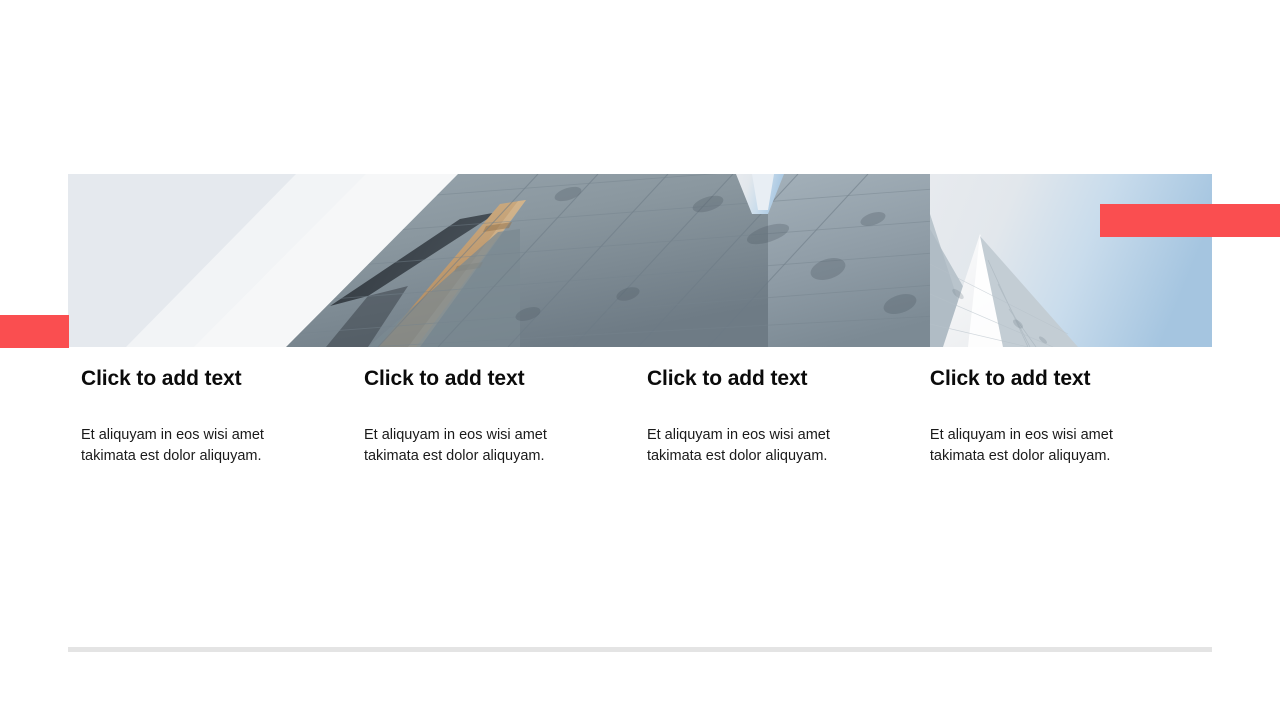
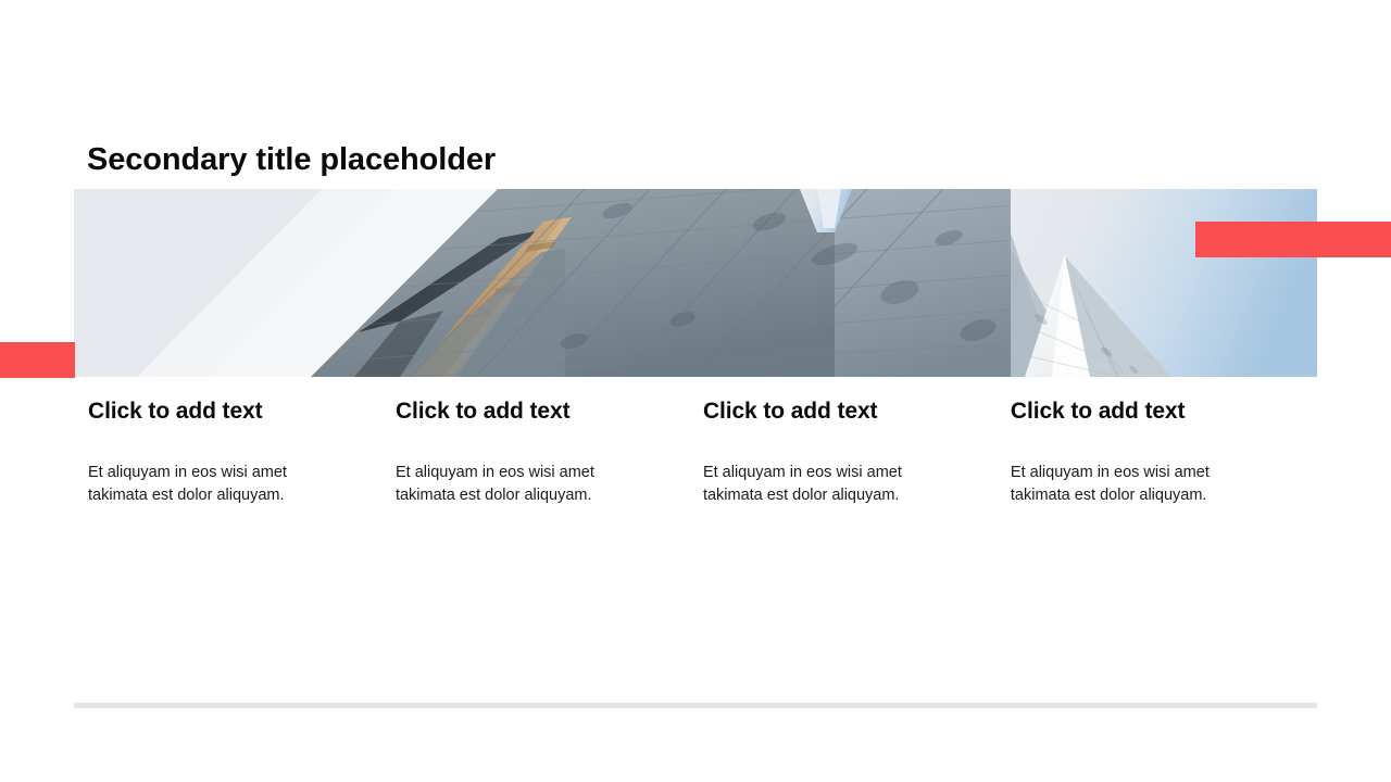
+ Secondary title placeholder
  Click to add text
  Et aliquyam in eos wisi amet takimata est dolor aliquyam.
  Click to add text
  Et aliquyam in eos wisi amet takimata est dolor aliquyam.
  Click to add text
  Et aliquyam in eos wisi amet takimata est dolor aliquyam.
  Click to add text
  Et aliquyam in eos wisi amet takimata est dolor aliquyam.
